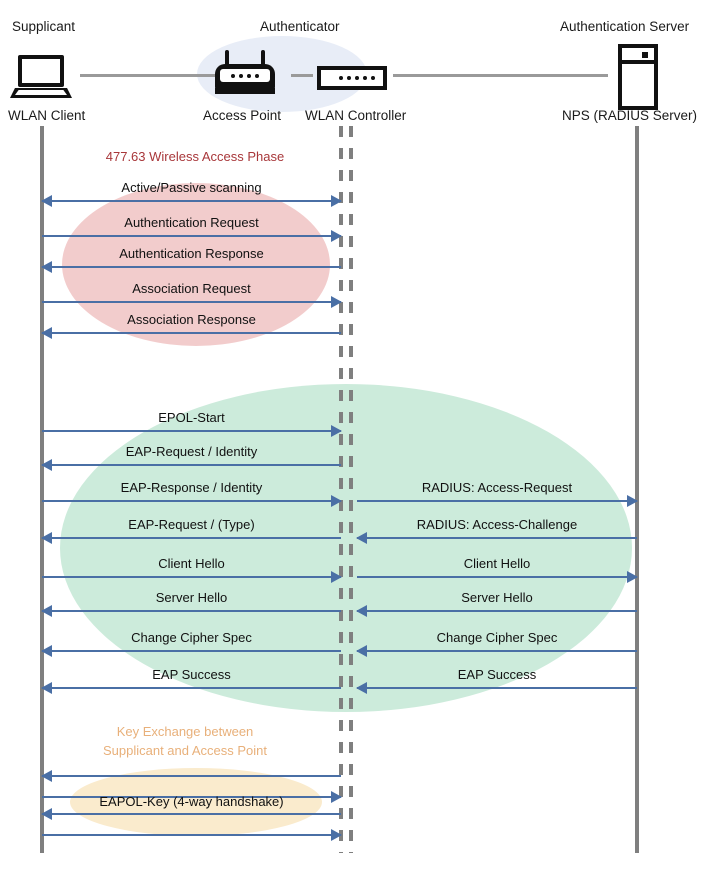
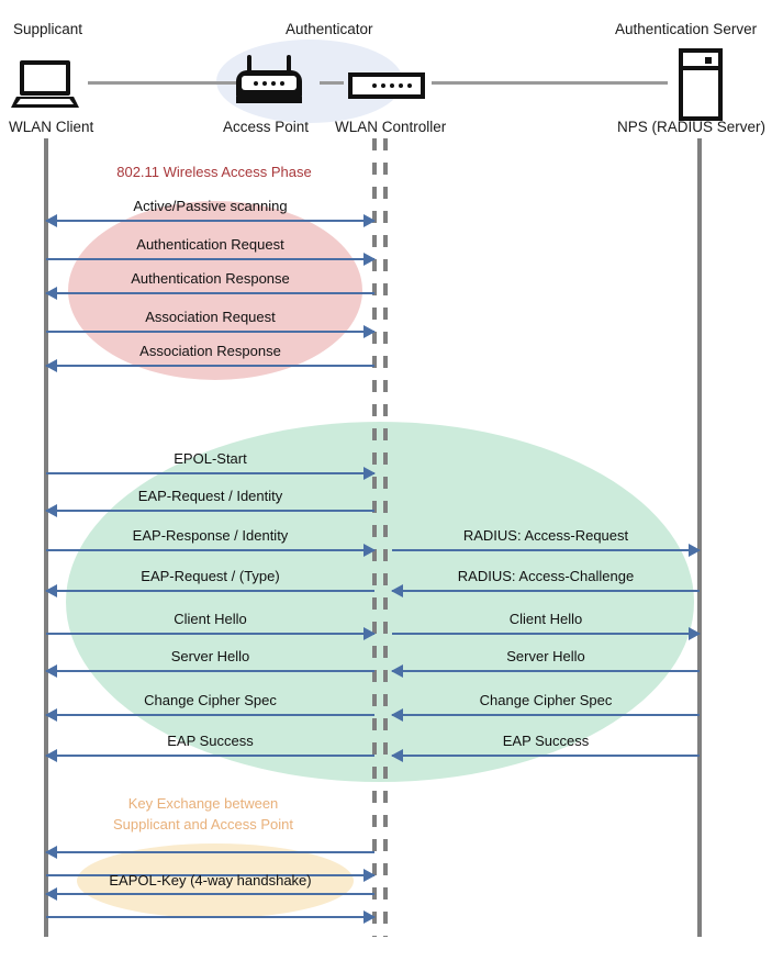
  Supplicant
  Authenticator
  Authentication Server
  WLAN Client
  Access Point
  WLAN Controller
  NPS (RADIUS Server)
- 477.63 Wireless Access Phase
+ 802.11 Wireless Access Phase
  Key Exchange between
  Supplicant and Access Point
  Active/Passive scanning
  Authentication Request
  Authentication Response
  Association Request
  Association Response
  EPOL-Start
  EAP-Request / Identity
  EAP-Response / Identity
  RADIUS: Access-Request
  EAP-Request / (Type)
  RADIUS: Access-Challenge
  Client Hello
  Client Hello
  Server Hello
  Server Hello
  Change Cipher Spec
  Change Cipher Spec
  EAP Success
  EAP Success
  EAPOL-Key (4-way handshake)
